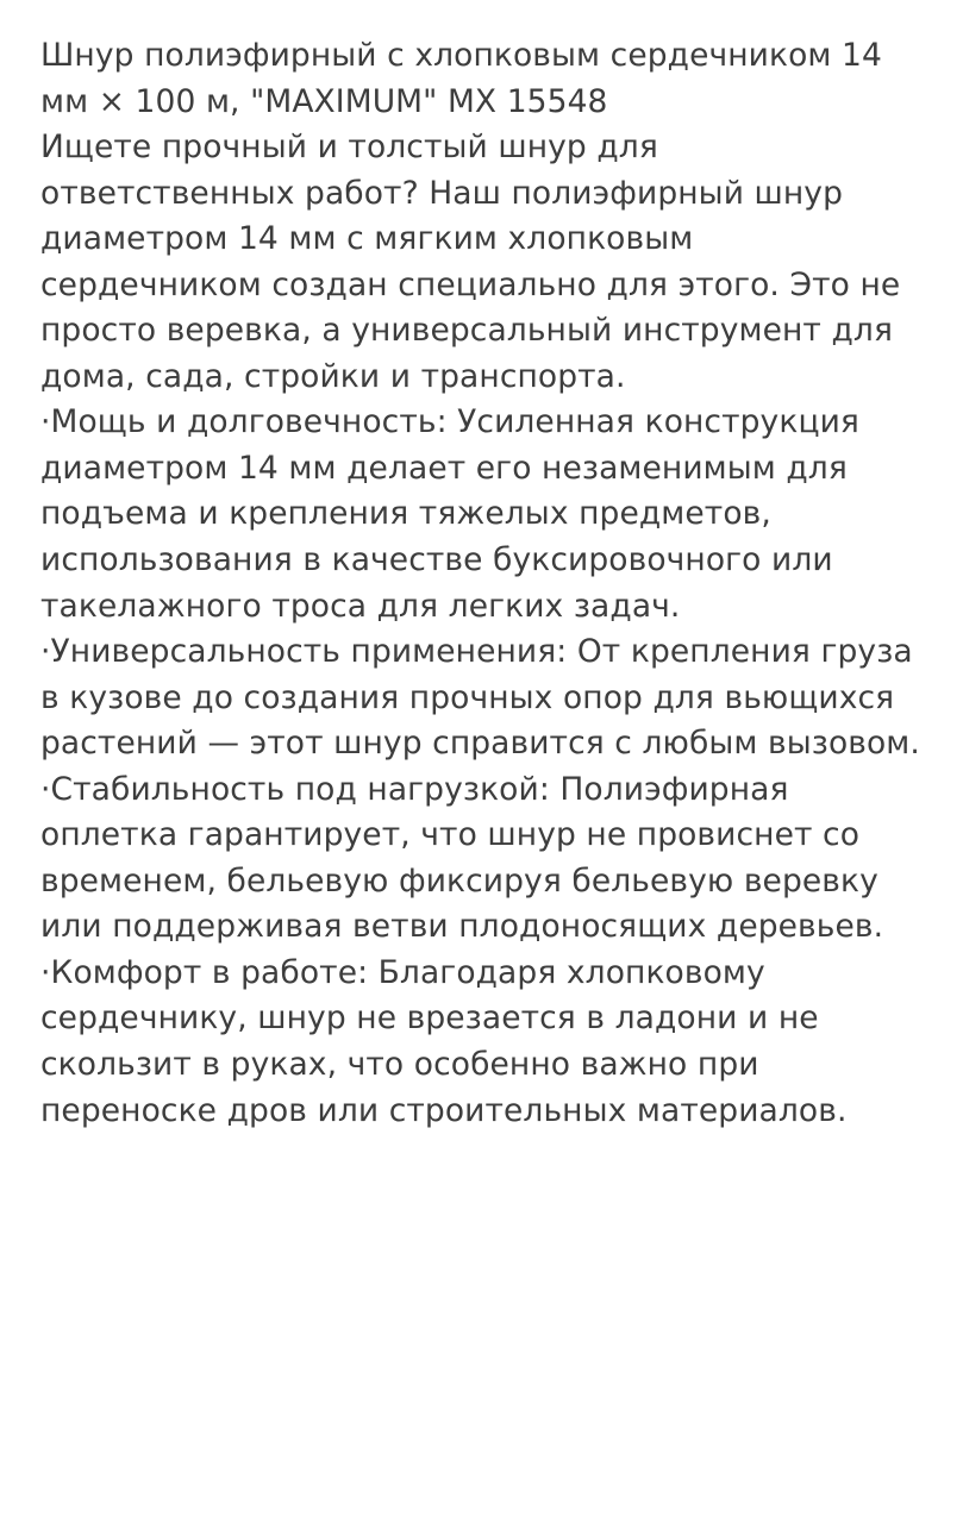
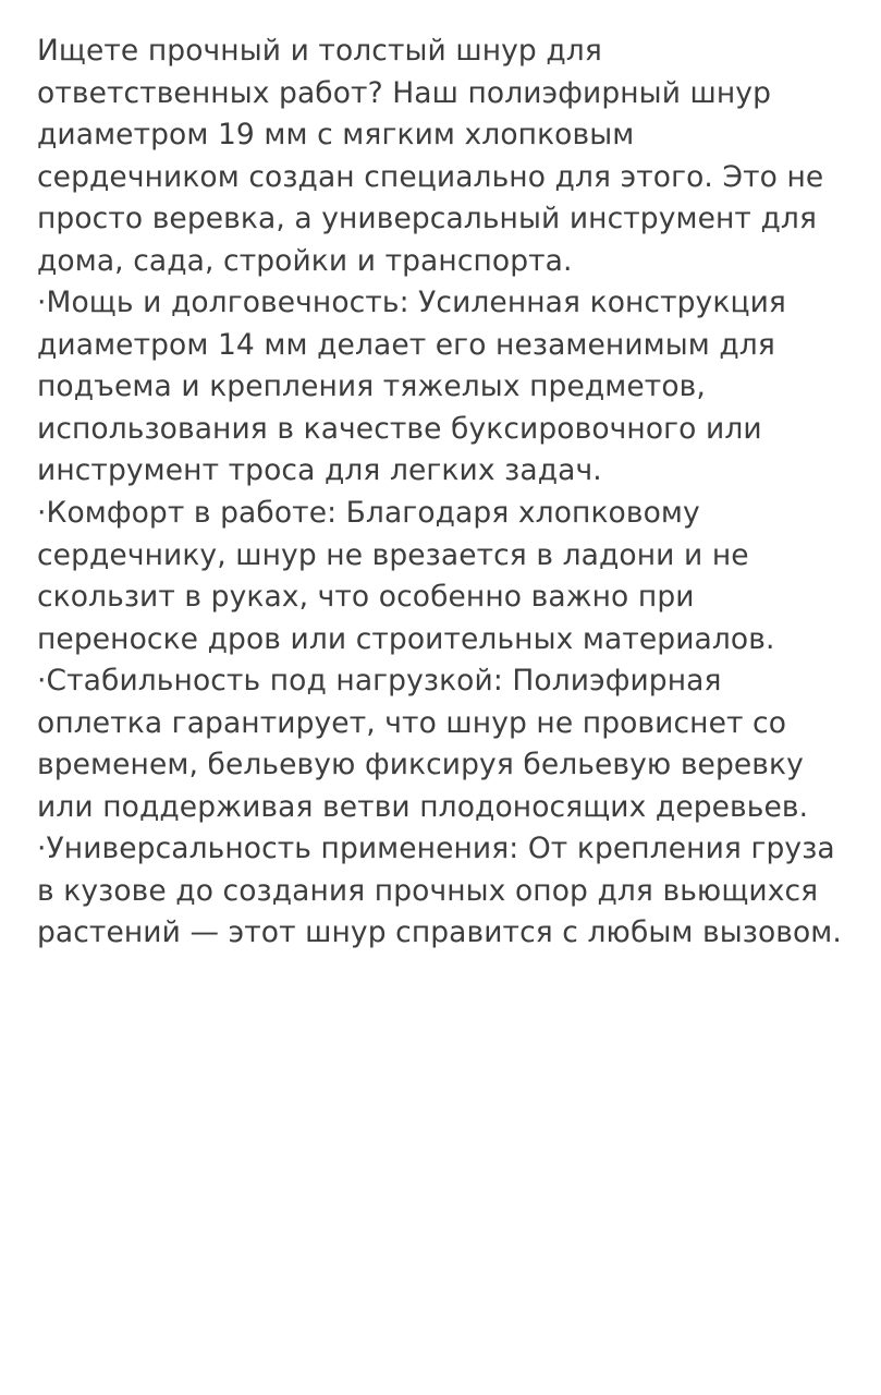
- Шнур полиэфирный с хлопковым сердечником 14 мм × 100 м, "MAXIMUM" MX 15548
- Ищете прочный и толстый шнур для ответственных работ? Наш полиэфирный шнур диаметром 14 мм с мягким хлопковым сердечником создан специально для этого. Это не просто веревка, а универсальный инструмент для дома, сада, стройки и транспорта.
+ Ищете прочный и толстый шнур для ответственных работ? Наш полиэфирный шнур диаметром 19 мм с мягким хлопковым сердечником создан специально для этого. Это не просто веревка, а универсальный инструмент для дома, сада, стройки и транспорта.
- ·Мощь и долговечность: Усиленная конструкция диаметром 14 мм делает его незаменимым для подъема и крепления тяжелых предметов, использования в качестве буксировочного или такелажного троса для легких задач.
+ ·Мощь и долговечность: Усиленная конструкция диаметром 14 мм делает его незаменимым для подъема и крепления тяжелых предметов, использования в качестве буксировочного или инструмент троса для легких задач.
- ·Универсальность применения: От крепления груза в кузове до создания прочных опор для вьющихся растений — этот шнур справится с любым вызовом.
+ ·Комфорт в работе: Благодаря хлопковому сердечнику, шнур не врезается в ладони и не скользит в руках, что особенно важно при переноске дров или строительных материалов.
  ·Стабильность под нагрузкой: Полиэфирная оплетка гарантирует, что шнур не провиснет со временем, бельевую фиксируя бельевую веревку или поддерживая ветви плодоносящих деревьев.
- ·Комфорт в работе: Благодаря хлопковому сердечнику, шнур не врезается в ладони и не скользит в руках, что особенно важно при переноске дров или строительных материалов.
+ ·Универсальность применения: От крепления груза в кузове до создания прочных опор для вьющихся растений — этот шнур справится с любым вызовом.
